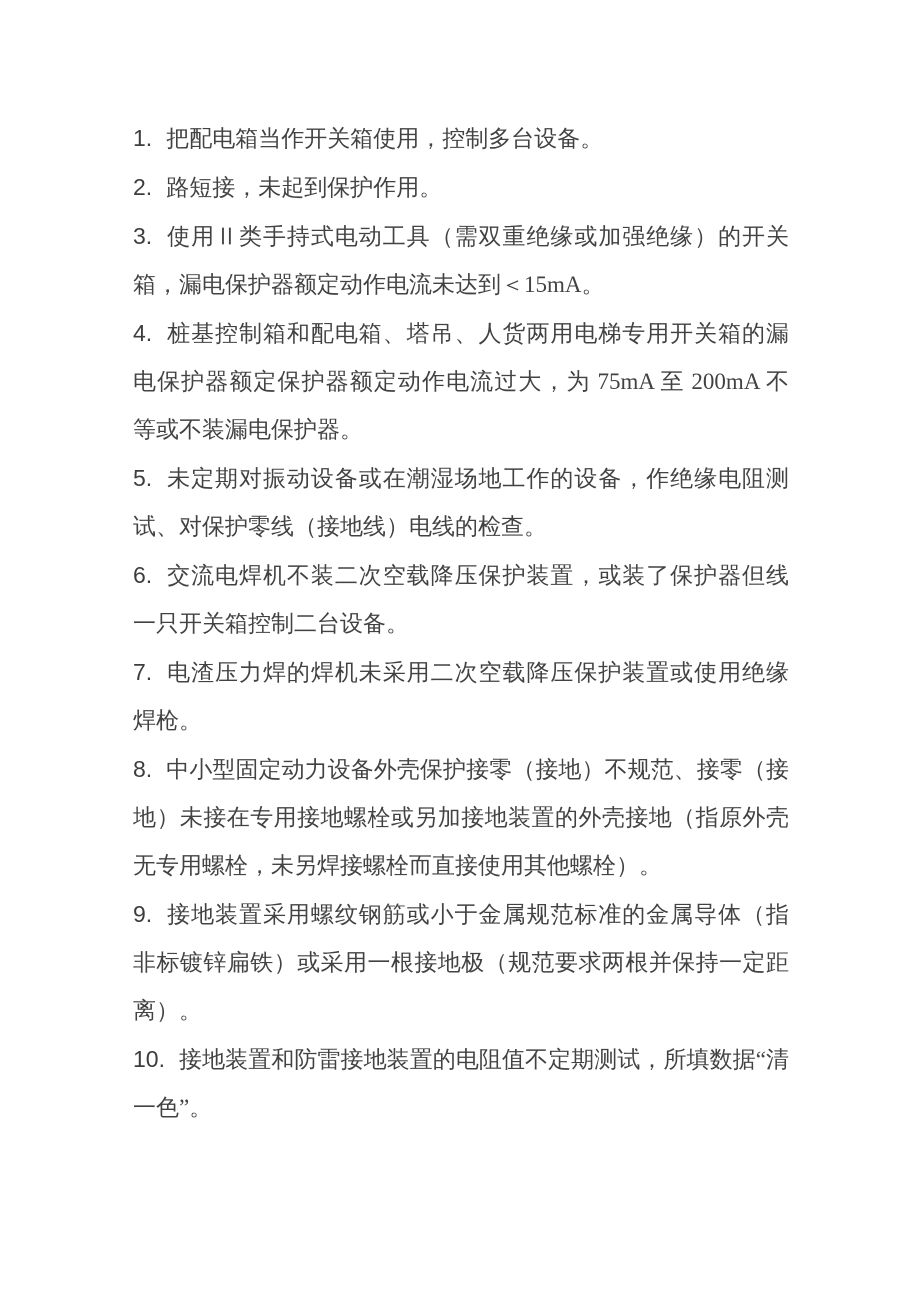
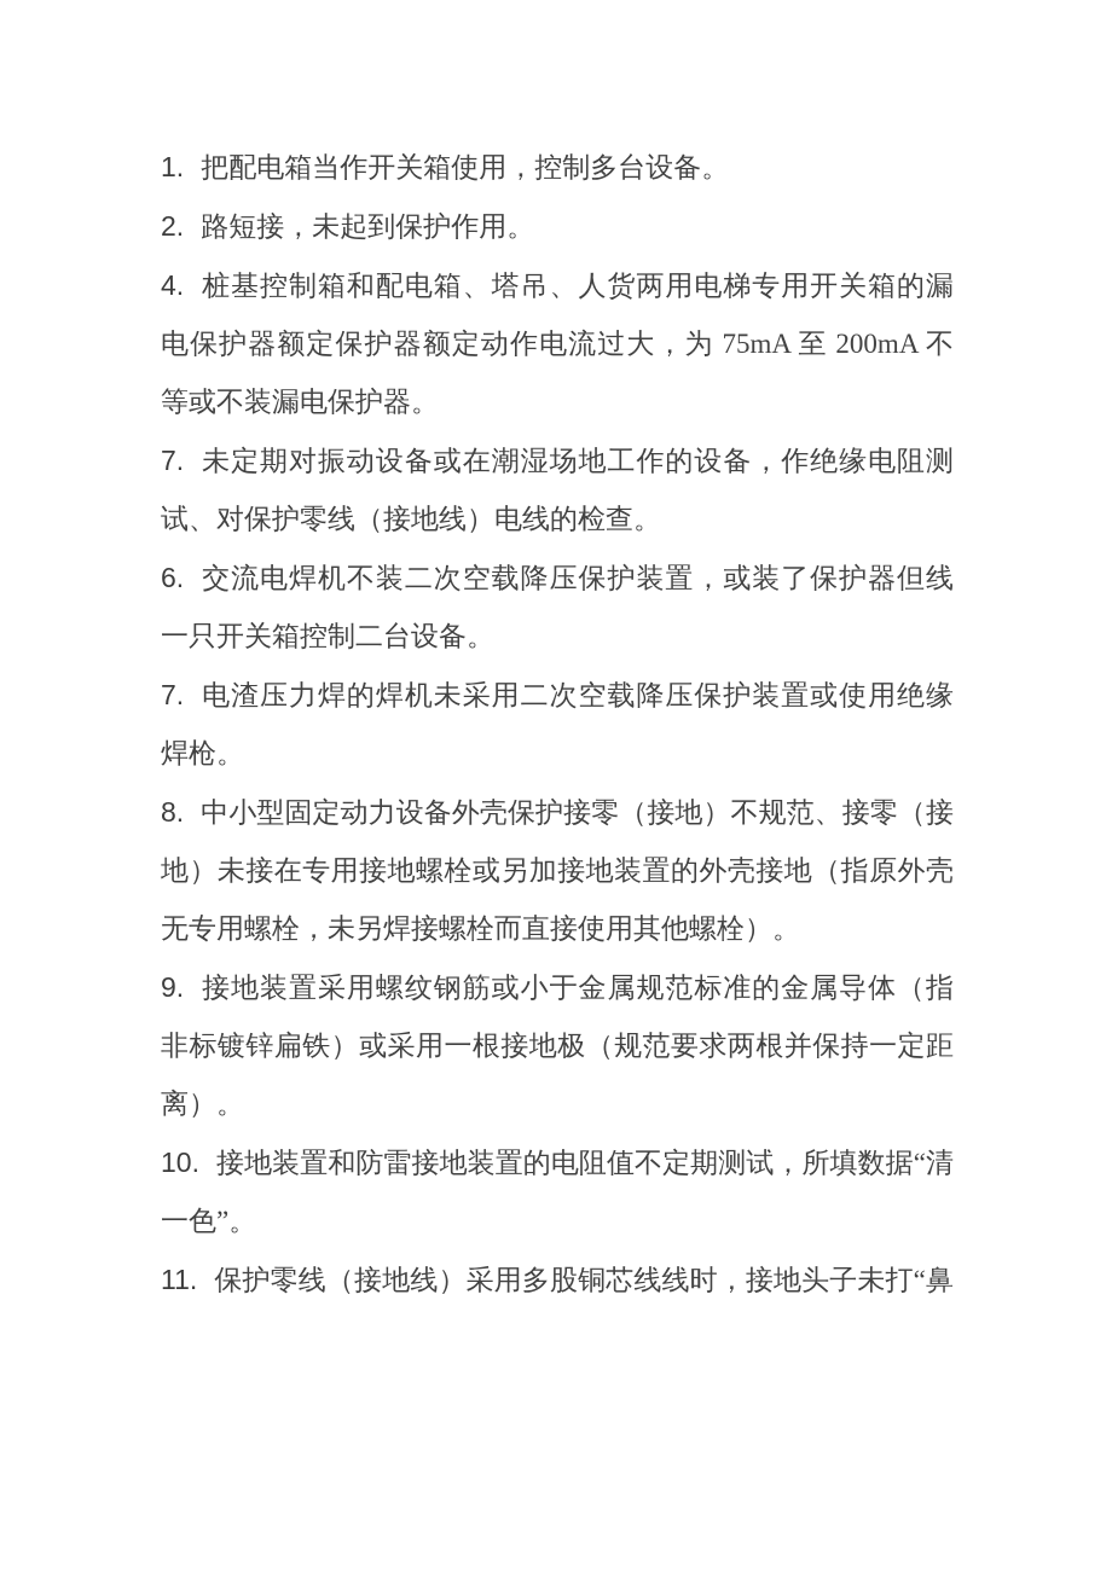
  1. 把配电箱当作开关箱使用，控制多台设备。
  2. 路短接，未起到保护作用。
- 3. 使用Ⅱ类手持式电动工具（需双重绝缘或加强绝缘）的开关
- 箱，漏电保护器额定动作电流未达到＜15mA。
  4. 桩基控制箱和配电箱、塔吊、人货两用电梯专用开关箱的漏
  电保护器额定保护器额定动作电流过大，为 75mA 至 200mA 不
  等或不装漏电保护器。
- 5. 未定期对振动设备或在潮湿场地工作的设备，作绝缘电阻测
+ 7. 未定期对振动设备或在潮湿场地工作的设备，作绝缘电阻测
  试、对保护零线（接地线）电线的检查。
  6. 交流电焊机不装二次空载降压保护装置，或装了保护器但线
  一只开关箱控制二台设备。
  7. 电渣压力焊的焊机未采用二次空载降压保护装置或使用绝缘
  焊枪。
  8. 中小型固定动力设备外壳保护接零（接地）不规范、接零（接
  地）未接在专用接地螺栓或另加接地装置的外壳接地（指原外壳
  无专用螺栓，未另焊接螺栓而直接使用其他螺栓）。
  9. 接地装置采用螺纹钢筋或小于金属规范标准的金属导体（指
  非标镀锌扁铁）或采用一根接地极（规范要求两根并保持一定距
  离）。
  10. 接地装置和防雷接地装置的电阻值不定期测试，所填数据“清
  一色”。
+ 11. 保护零线（接地线）采用多股铜芯线线时，接地头子未打“鼻
